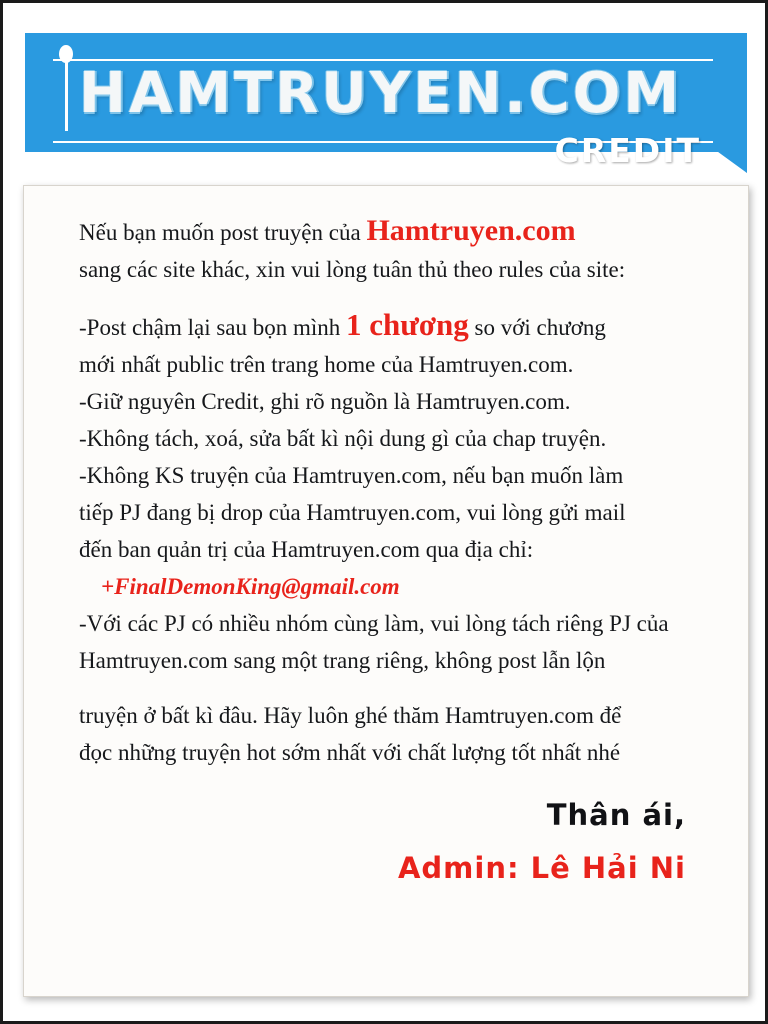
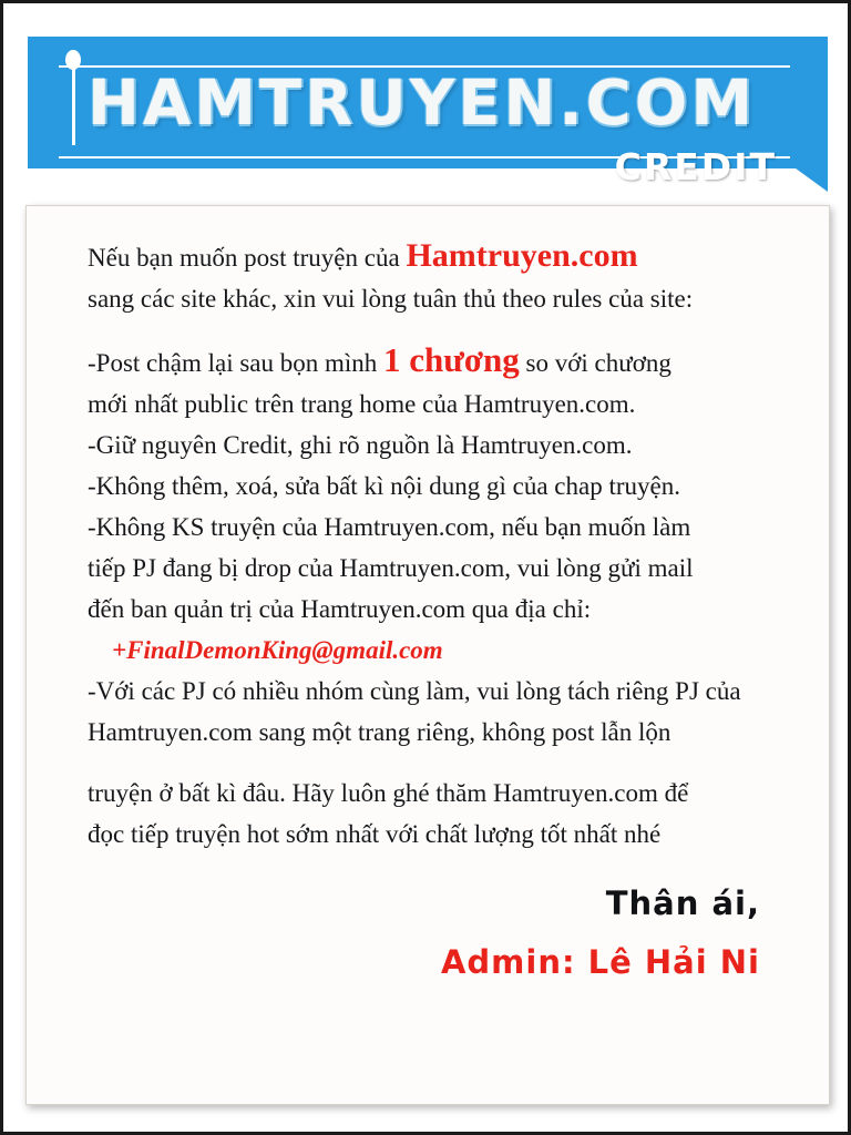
  HAMTRUYEN.COM
  CREDIT
  Nếu bạn muốn post truyện của Hamtruyen.com
  sang các site khác, xin vui lòng tuân thủ theo rules của site:
  -Post chậm lại sau bọn mình 1 chương so với chương
  mới nhất public trên trang home của Hamtruyen.com.
  -Giữ nguyên Credit, ghi rõ nguồn là Hamtruyen.com.
- -Không tách, xoá, sửa bất kì nội dung gì của chap truyện.
+ -Không thêm, xoá, sửa bất kì nội dung gì của chap truyện.
  -Không KS truyện của Hamtruyen.com, nếu bạn muốn làm
  tiếp PJ đang bị drop của Hamtruyen.com, vui lòng gửi mail
  đến ban quản trị của Hamtruyen.com qua địa chỉ:
  +FinalDemonKing@gmail.com
  -Với các PJ có nhiều nhóm cùng làm, vui lòng tách riêng PJ của
  Hamtruyen.com sang một trang riêng, không post lẫn lộn
  truyện ở bất kì đâu. Hãy luôn ghé thăm Hamtruyen.com để
- đọc những truyện hot sớm nhất với chất lượng tốt nhất nhé
+ đọc tiếp truyện hot sớm nhất với chất lượng tốt nhất nhé
  Thân ái,
  Admin: Lê Hải Ni
